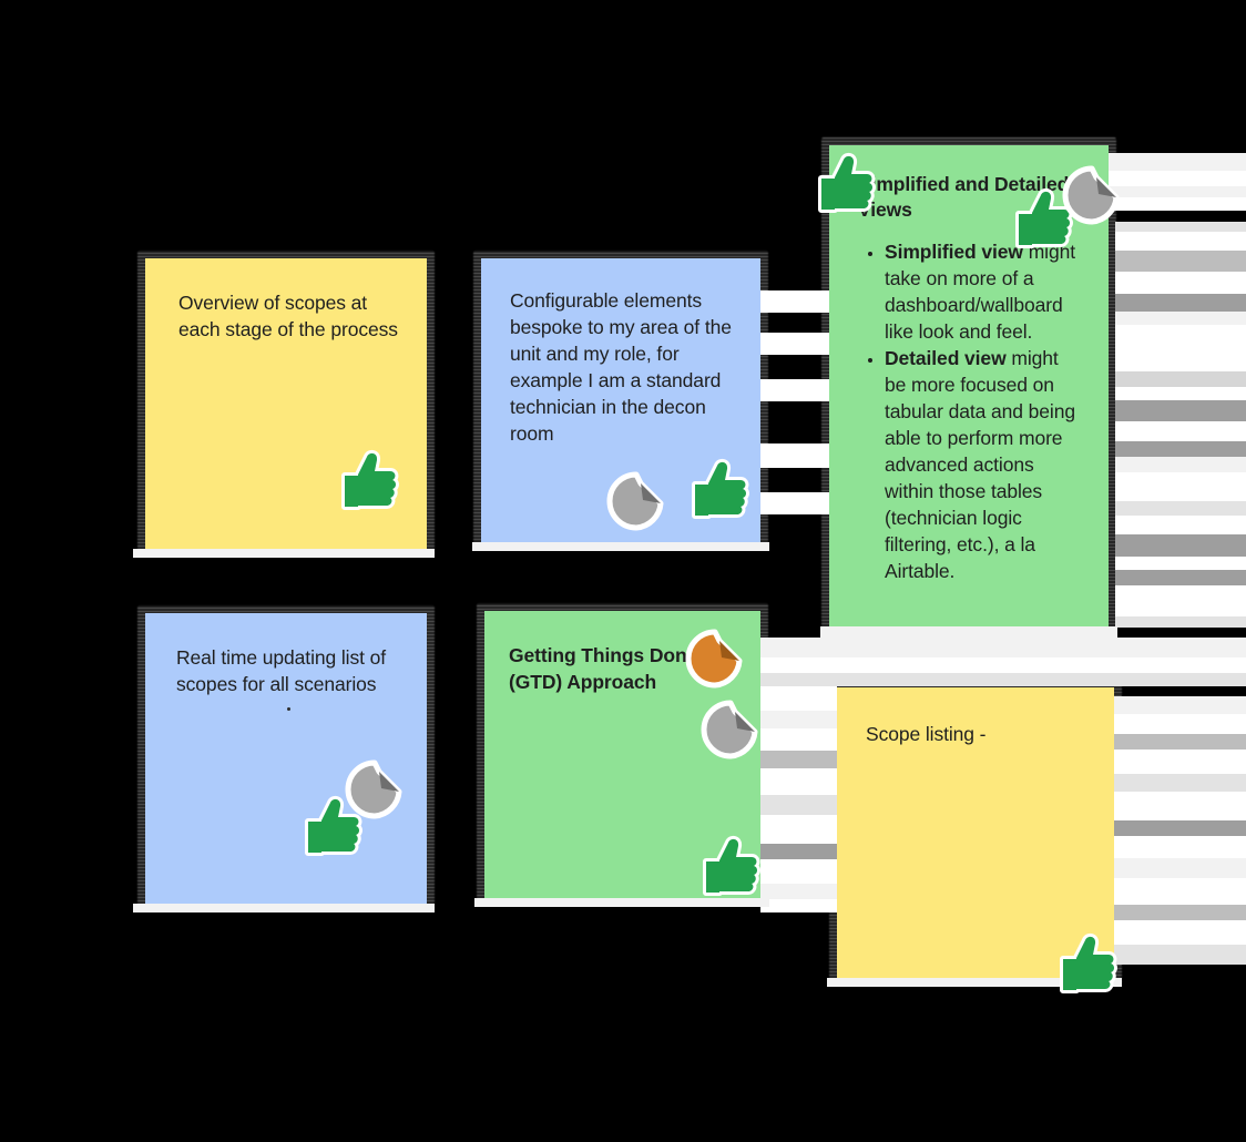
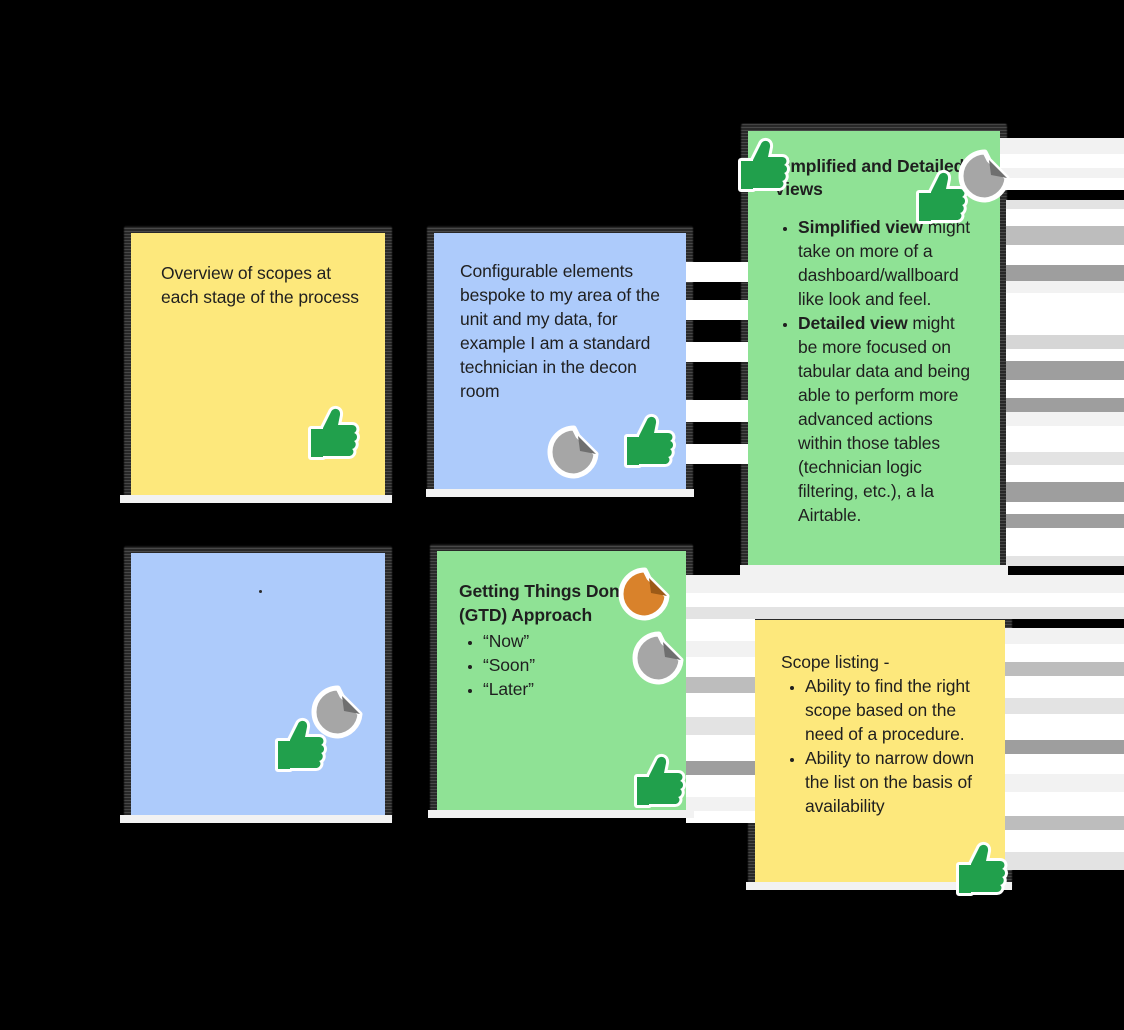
  Overview of scopes at each stage of the process
- Configurable elements bespoke to my area of the unit and my role, for example I am a standard technician in the decon room
+ Configurable elements bespoke to my area of the unit and my data, for example I am a standard technician in the decon room
- Real time updating list of scopes for all scenarios
  Getting Things Don (GTD) Approach
+ “Now”
+ “Soon”
+ “Later”
  mplified and Detailed iews
  Simplified view might take on more of a dashboard/wallboard like look and feel.
  Detailed view might be more focused on tabular data and being able to perform more advanced actions within those tables (technician logic filtering, etc.), a la Airtable.
  Scope listing -
+ Ability to find the right scope based on the need of a procedure.
+ Ability to narrow down the list on the basis of availability
